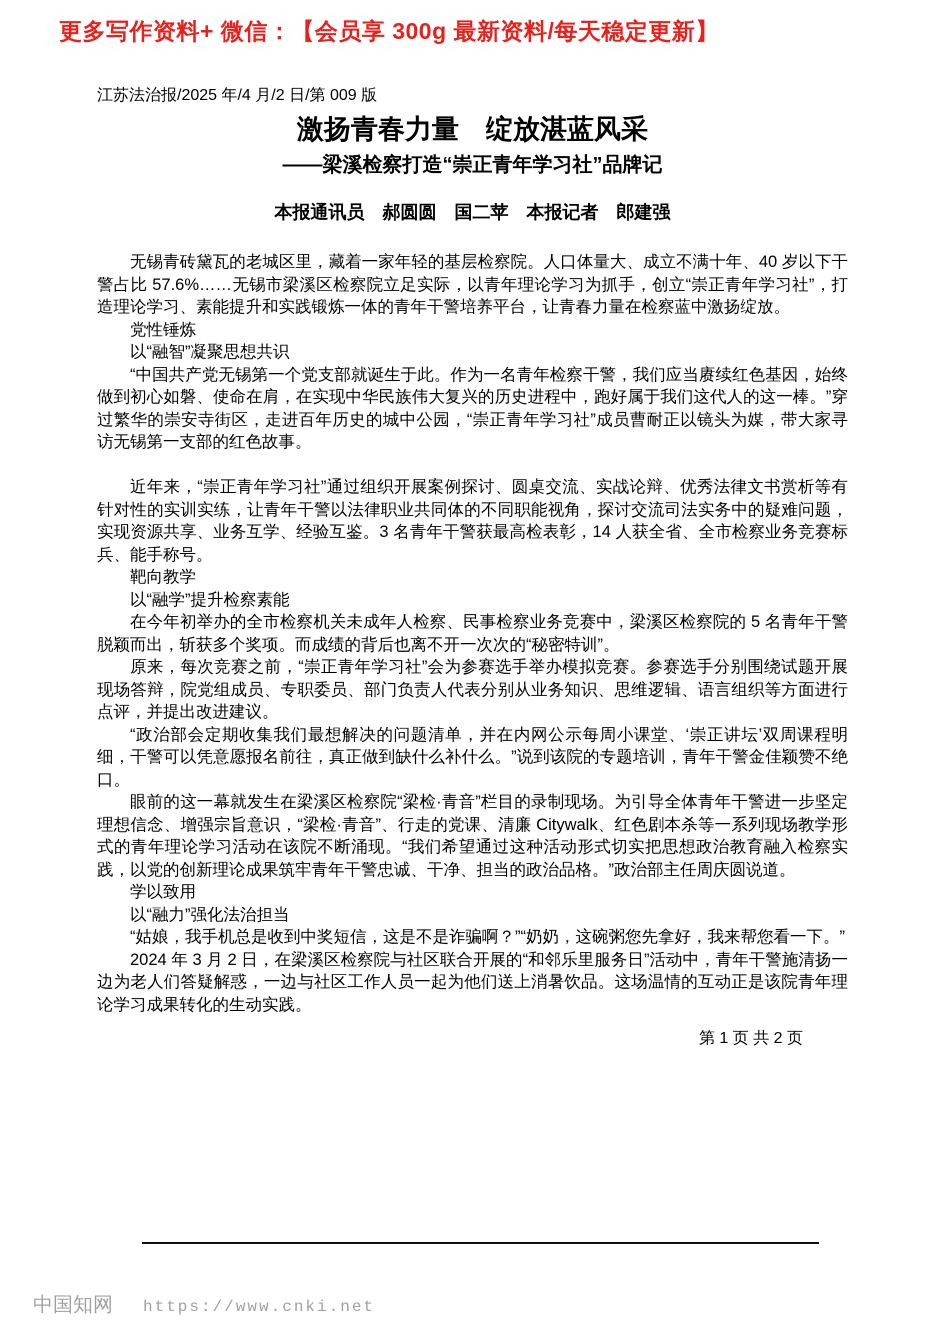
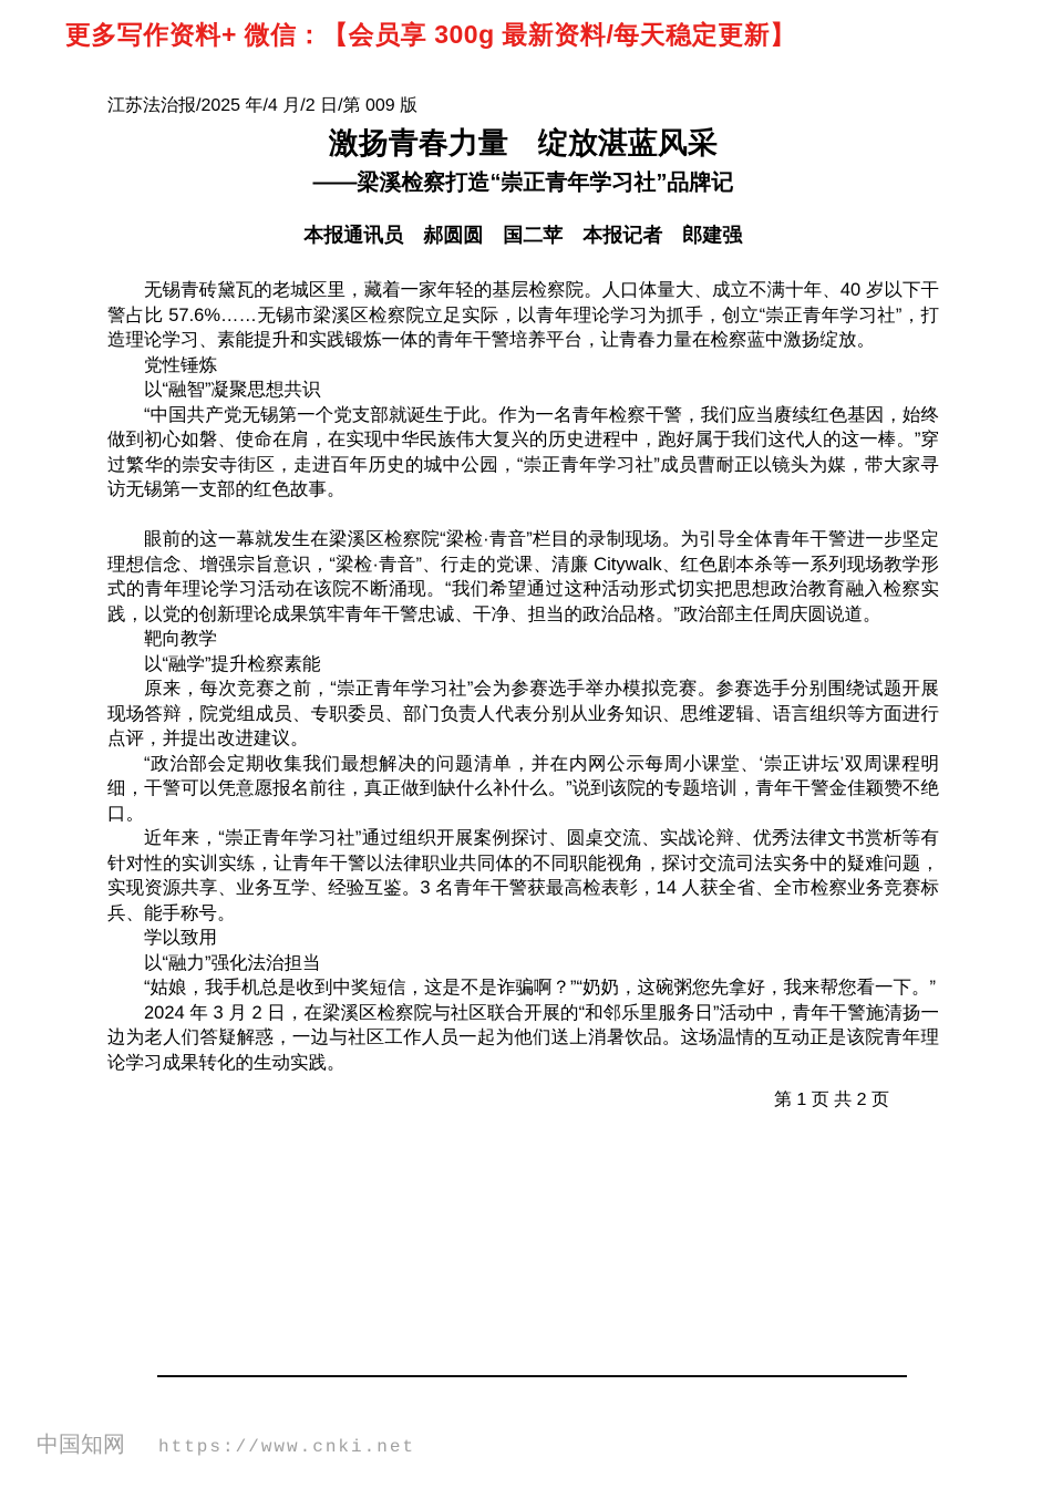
  更多写作资料+ 微信：【会员享 300g 最新资料/每天稳定更新】
  江苏法治报/2025 年/4 月/2 日/第 009 版
  激扬青春力量 绽放湛蓝风采
  ——梁溪检察打造“崇正青年学习社”品牌记
  本报通讯员 郝圆圆 国二苹 本报记者 郎建强
  无锡青砖黛瓦的老城区里，藏着一家年轻的基层检察院。人口体量大、成立不满十年、40 岁以下干警占比 57.6%……无锡市梁溪区检察院立足实际，以青年理论学习为抓手，创立“崇正青年学习社”，打造理论学习、素能提升和实践锻炼一体的青年干警培养平台，让青春力量在检察蓝中激扬绽放。
  党性锤炼
  以“融智”凝聚思想共识
  “中国共产党无锡第一个党支部就诞生于此。作为一名青年检察干警，我们应当赓续红色基因，始终做到初心如磐、使命在肩，在实现中华民族伟大复兴的历史进程中，跑好属于我们这代人的这一棒。”穿过繁华的崇安寺街区，走进百年历史的城中公园，“崇正青年学习社”成员曹耐正以镜头为媒，带大家寻访无锡第一支部的红色故事。
- 近年来，“崇正青年学习社”通过组织开展案例探讨、圆桌交流、实战论辩、优秀法律文书赏析等有针对性的实训实练，让青年干警以法律职业共同体的不同职能视角，探讨交流司法实务中的疑难问题，实现资源共享、业务互学、经验互鉴。3 名青年干警获最高检表彰，14 人获全省、全市检察业务竞赛标兵、能手称号。
+ 眼前的这一幕就发生在梁溪区检察院“梁检·青音”栏目的录制现场。为引导全体青年干警进一步坚定理想信念、增强宗旨意识，“梁检·青音”、行走的党课、清廉 Citywalk、红色剧本杀等一系列现场教学形式的青年理论学习活动在该院不断涌现。“我们希望通过这种活动形式切实把思想政治教育融入检察实践，以党的创新理论成果筑牢青年干警忠诚、干净、担当的政治品格。”政治部主任周庆圆说道。
  靶向教学
  以“融学”提升检察素能
- 在今年初举办的全市检察机关未成年人检察、民事检察业务竞赛中，梁溪区检察院的 5 名青年干警脱颖而出，斩获多个奖项。而成绩的背后也离不开一次次的“秘密特训”。
  原来，每次竞赛之前，“崇正青年学习社”会为参赛选手举办模拟竞赛。参赛选手分别围绕试题开展现场答辩，院党组成员、专职委员、部门负责人代表分别从业务知识、思维逻辑、语言组织等方面进行点评，并提出改进建议。
  “政治部会定期收集我们最想解决的问题清单，并在内网公示每周小课堂、‘崇正讲坛’双周课程明细，干警可以凭意愿报名前往，真正做到缺什么补什么。”说到该院的专题培训，青年干警金佳颖赞不绝口。
- 眼前的这一幕就发生在梁溪区检察院“梁检·青音”栏目的录制现场。为引导全体青年干警进一步坚定理想信念、增强宗旨意识，“梁检·青音”、行走的党课、清廉 Citywalk、红色剧本杀等一系列现场教学形式的青年理论学习活动在该院不断涌现。“我们希望通过这种活动形式切实把思想政治教育融入检察实践，以党的创新理论成果筑牢青年干警忠诚、干净、担当的政治品格。”政治部主任周庆圆说道。
+ 近年来，“崇正青年学习社”通过组织开展案例探讨、圆桌交流、实战论辩、优秀法律文书赏析等有针对性的实训实练，让青年干警以法律职业共同体的不同职能视角，探讨交流司法实务中的疑难问题，实现资源共享、业务互学、经验互鉴。3 名青年干警获最高检表彰，14 人获全省、全市检察业务竞赛标兵、能手称号。
  学以致用
  以“融力”强化法治担当
  “姑娘，我手机总是收到中奖短信，这是不是诈骗啊？”“奶奶，这碗粥您先拿好，我来帮您看一下。”
  2024 年 3 月 2 日，在梁溪区检察院与社区联合开展的“和邻乐里服务日”活动中，青年干警施清扬一边为老人们答疑解惑，一边与社区工作人员一起为他们送上消暑饮品。这场温情的互动正是该院青年理论学习成果转化的生动实践。
  第 1 页 共 2 页
  中国知网
  https://www.cnki.net
